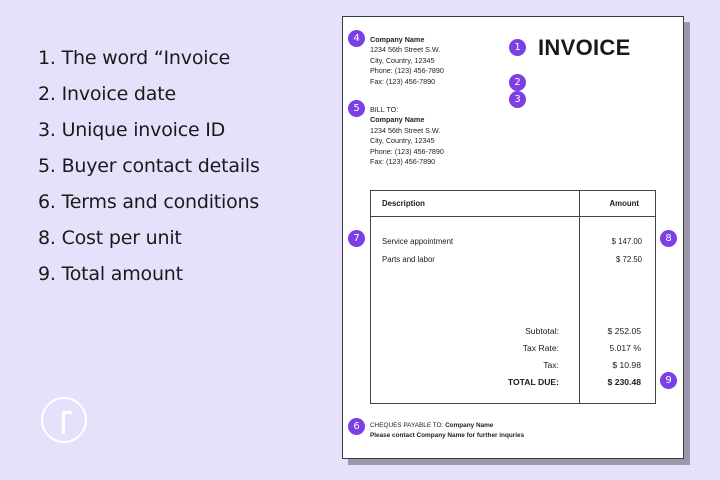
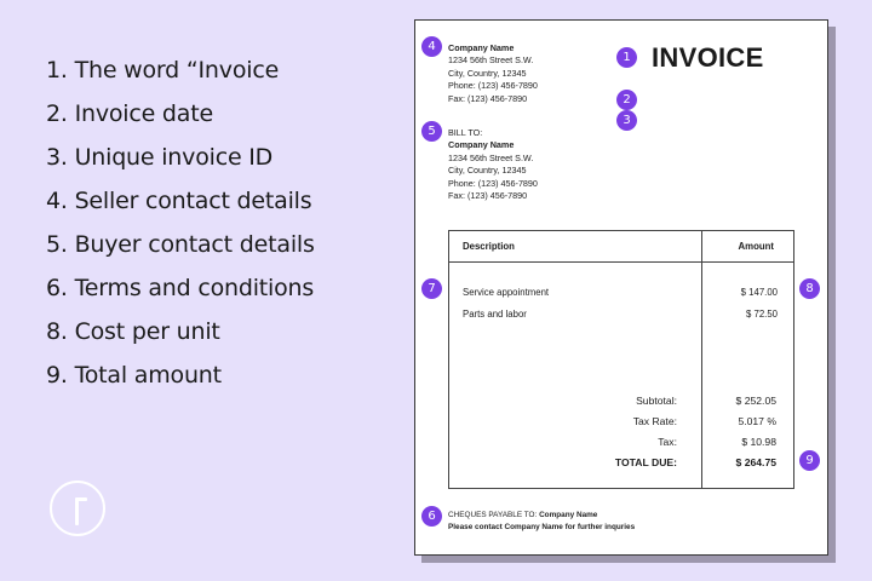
  1. The word “Invoice
  2. Invoice date
  3. Unique invoice ID
+ 4. Seller contact details
  5. Buyer contact details
  6. Terms and conditions
  8. Cost per unit
  9. Total amount
  Company Name
  1234 56th Street S.W.
  City, Country, 12345
  Phone: (123) 456-7890
  Fax: (123) 456-7890
  BILL TO:
  Company Name
  1234 56th Street S.W.
  City, Country, 12345
  Phone: (123) 456-7890
  Fax: (123) 456-7890
  INVOICE
  Description
  Amount
  Service appointment
  $ 147.00
  Parts and labor
  $ 72.50
  Subtotal:
  $ 252.05
  Tax Rate:
  5.017 %
  Tax:
  $ 10.98
  TOTAL DUE:
- $ 230.48
+ $ 264.75
  1
  2
  3
  4
  5
  6
  7
  8
  9
